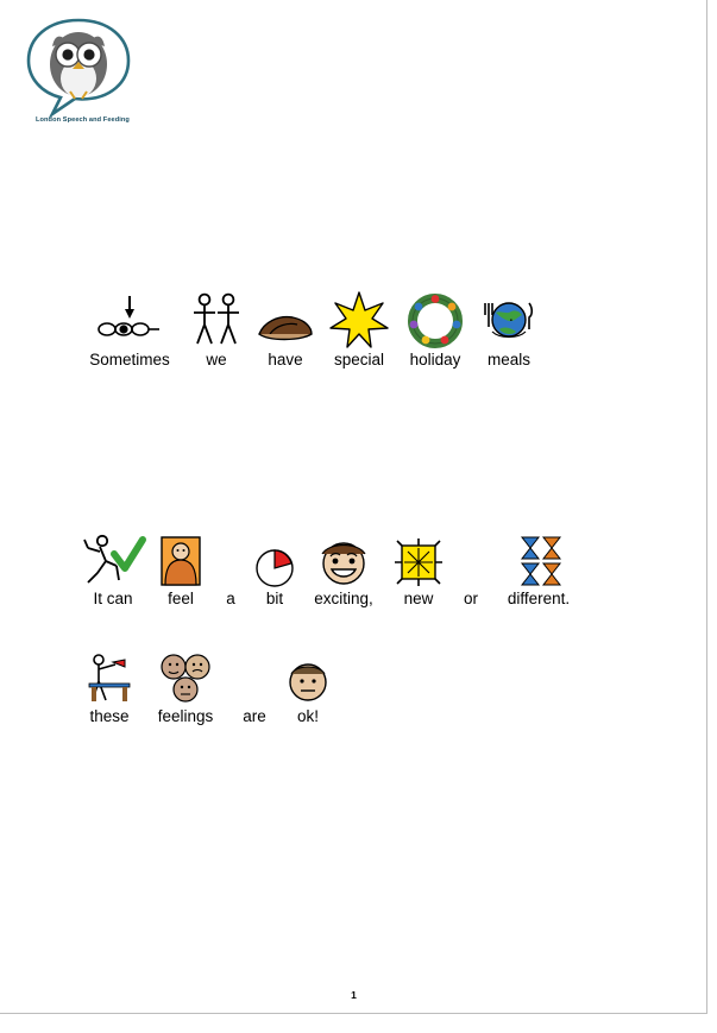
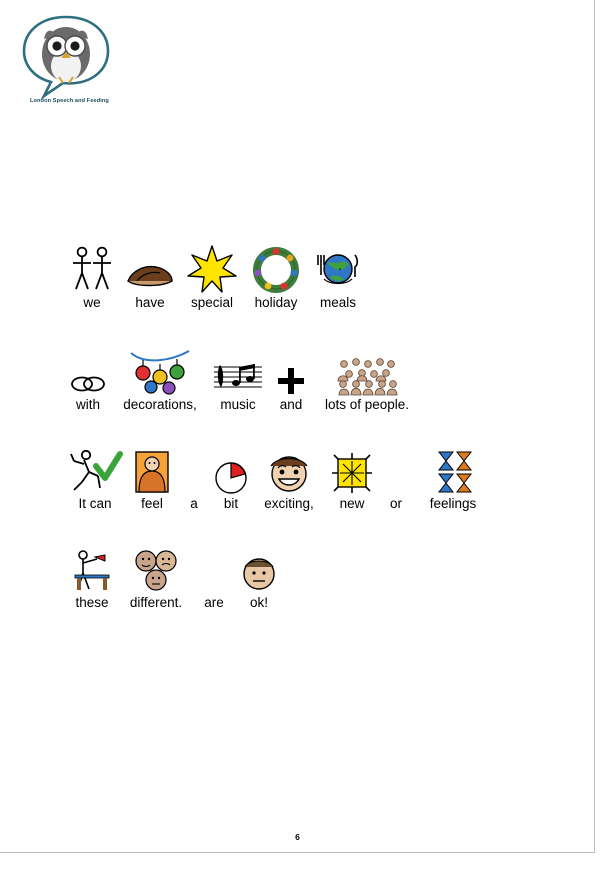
- Sometimes
  we
  have
  special
  holiday
  meals
  .
+ with
+ decorations,
+ music
+ and
+ lots of people.
  It can
  feel
  a
  bit
  exciting,
  new
  or
- different.
+ feelings
  these
- feelings
+ different.
  are
  ok!
- 1
+ 6
